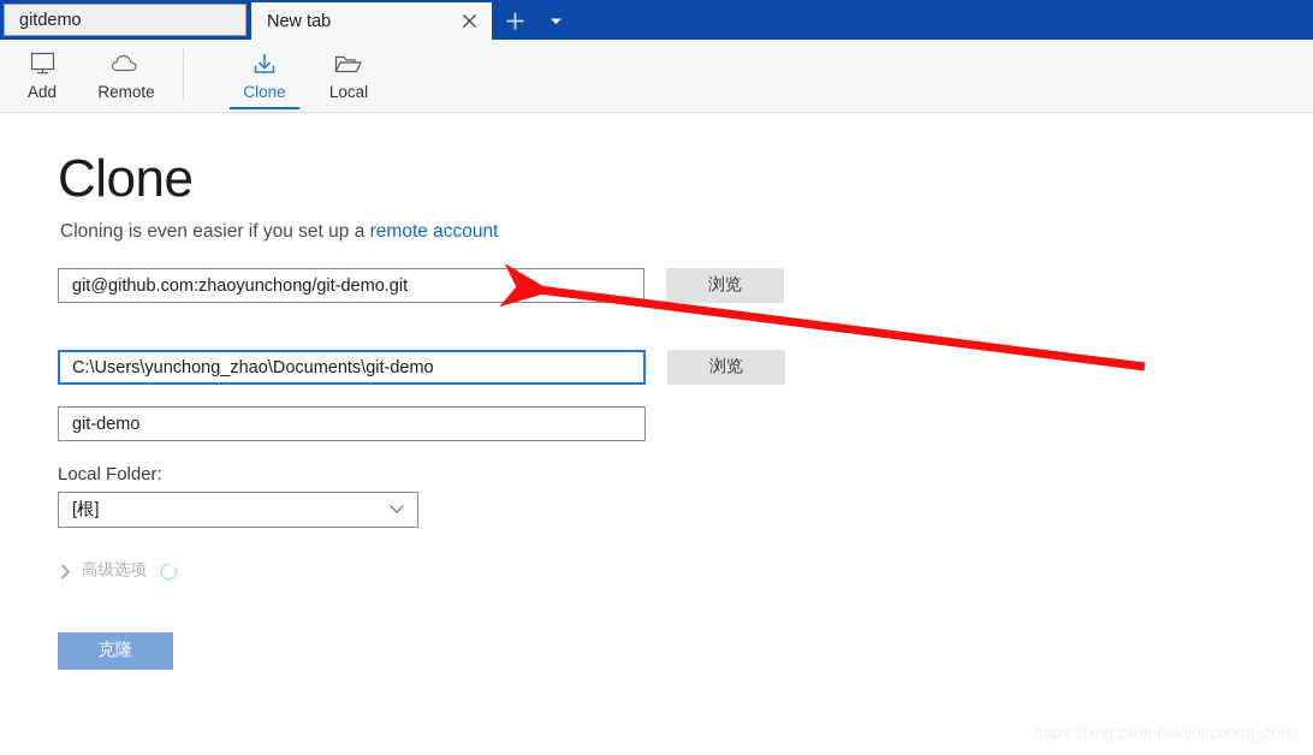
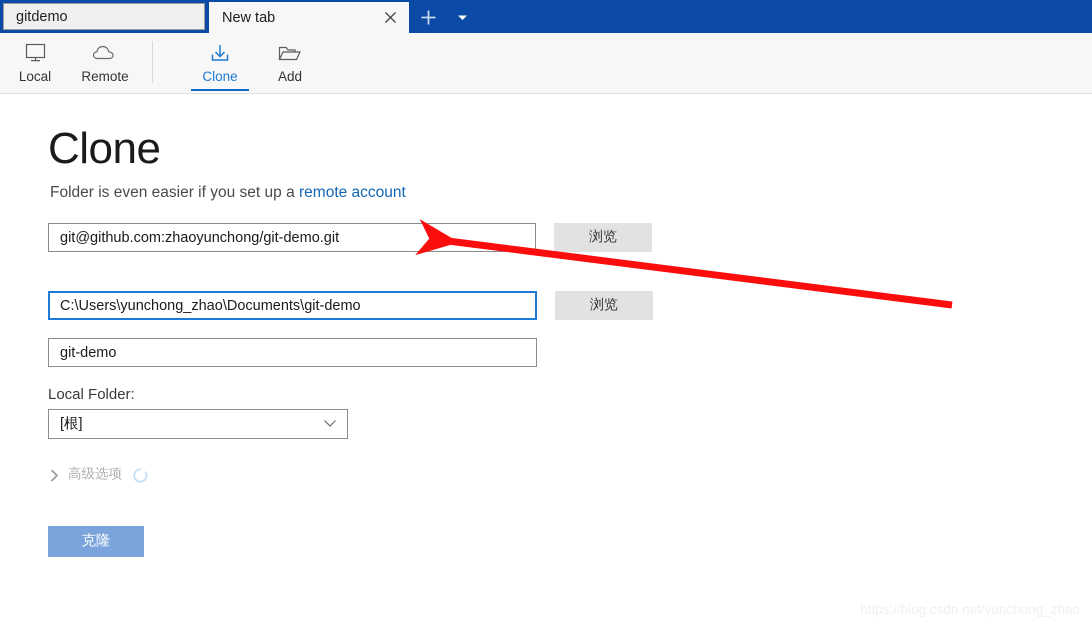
  gitdemo
  New tab
- Add
+ Local
  Remote
  Clone
- Local
+ Add
  Clone
- Cloning is even easier if you set up a remote account
+ Folder is even easier if you set up a remote account
  git@github.com:zhaoyunchong/git-demo.git
  浏览
  C:\Users\yunchong_zhao\Documents\git-demo
  浏览
  git-demo
  Local Folder:
  [根]
  高级选项
  克隆
